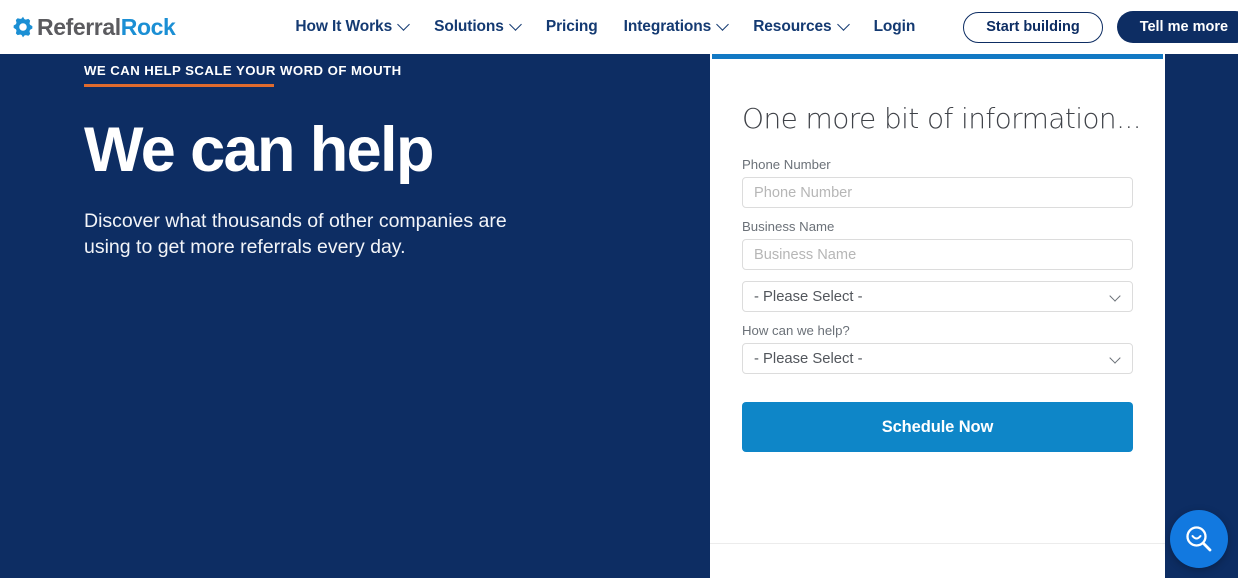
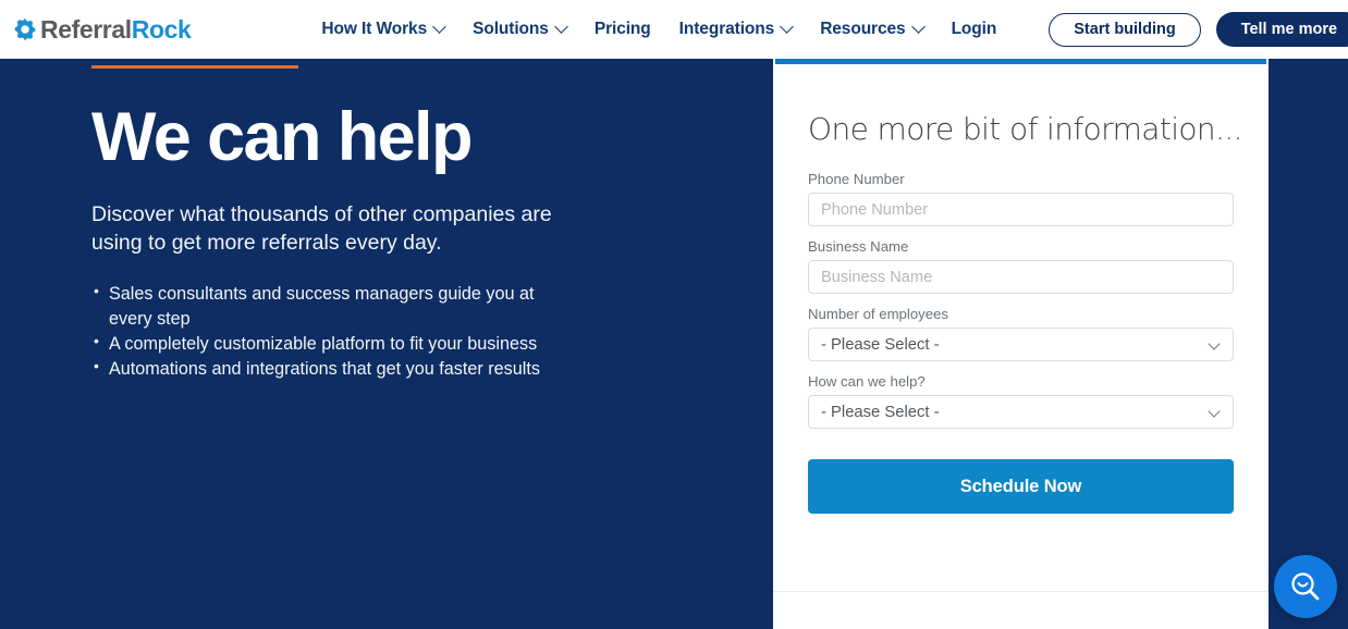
  ReferralRock
  How It Works
  Solutions
  Pricing
  Integrations
  Resources
  Login
  Start building
  Tell me more
- WE CAN HELP SCALE YOUR WORD OF MOUTH
  We can help
  Discover what thousands of other companies are using to get more referrals every day.
+ Sales consultants and success managers guide you at every step
+ A completely customizable platform to fit your business
+ Automations and integrations that get you faster results
  One more bit of information...
  Phone Number
  Phone Number
  Business Name
  Business Name
+ Number of employees
  - Please Select -
  How can we help?
  - Please Select -
  Schedule Now
